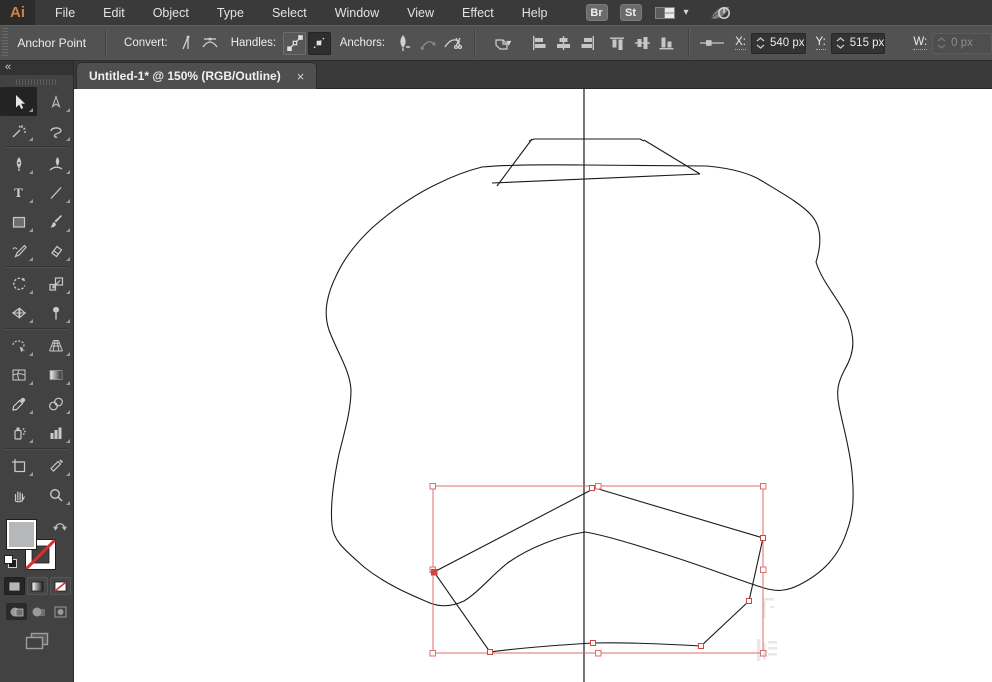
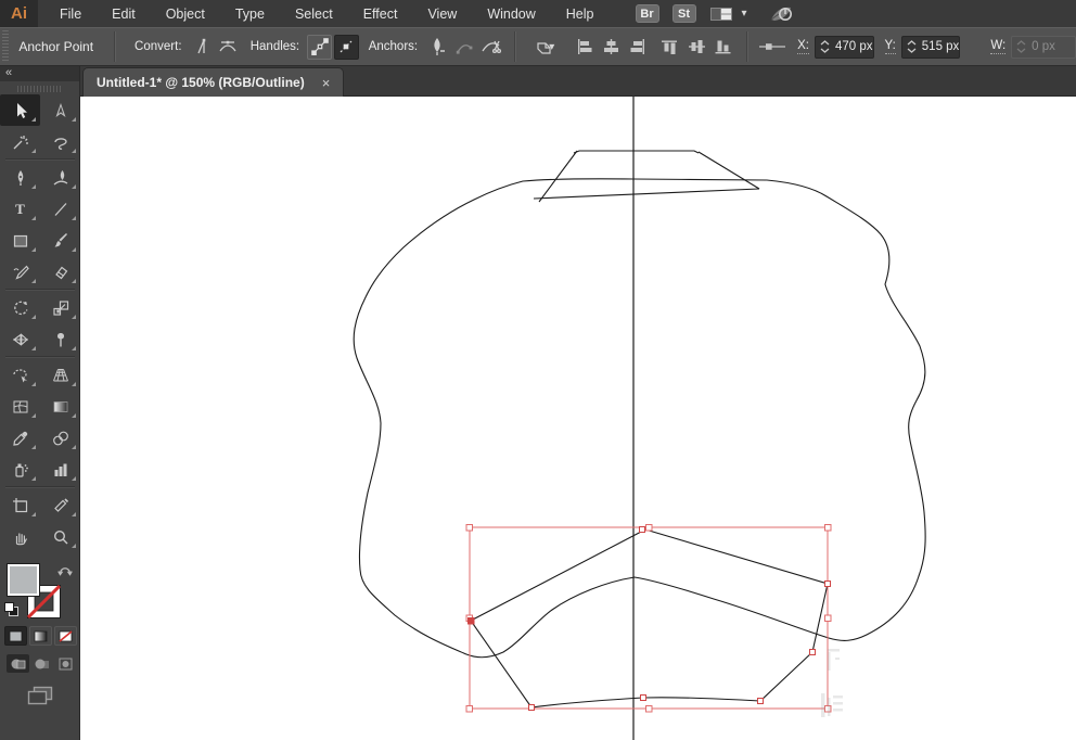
  Ai
  File
  Edit
  Object
  Type
  Select
- Window
+ Effect
  View
- Effect
+ Window
  Help
  Br
  St
  ▾
  Anchor Point
  Convert:
  Handles:
  Anchors:
  ▾
  X:
- 540 px
+ 470 px
  Y:
  515 px
  W:
  0 px
  Untitled-1* @ 150% (RGB/Outline)
  ×
  «
  T
